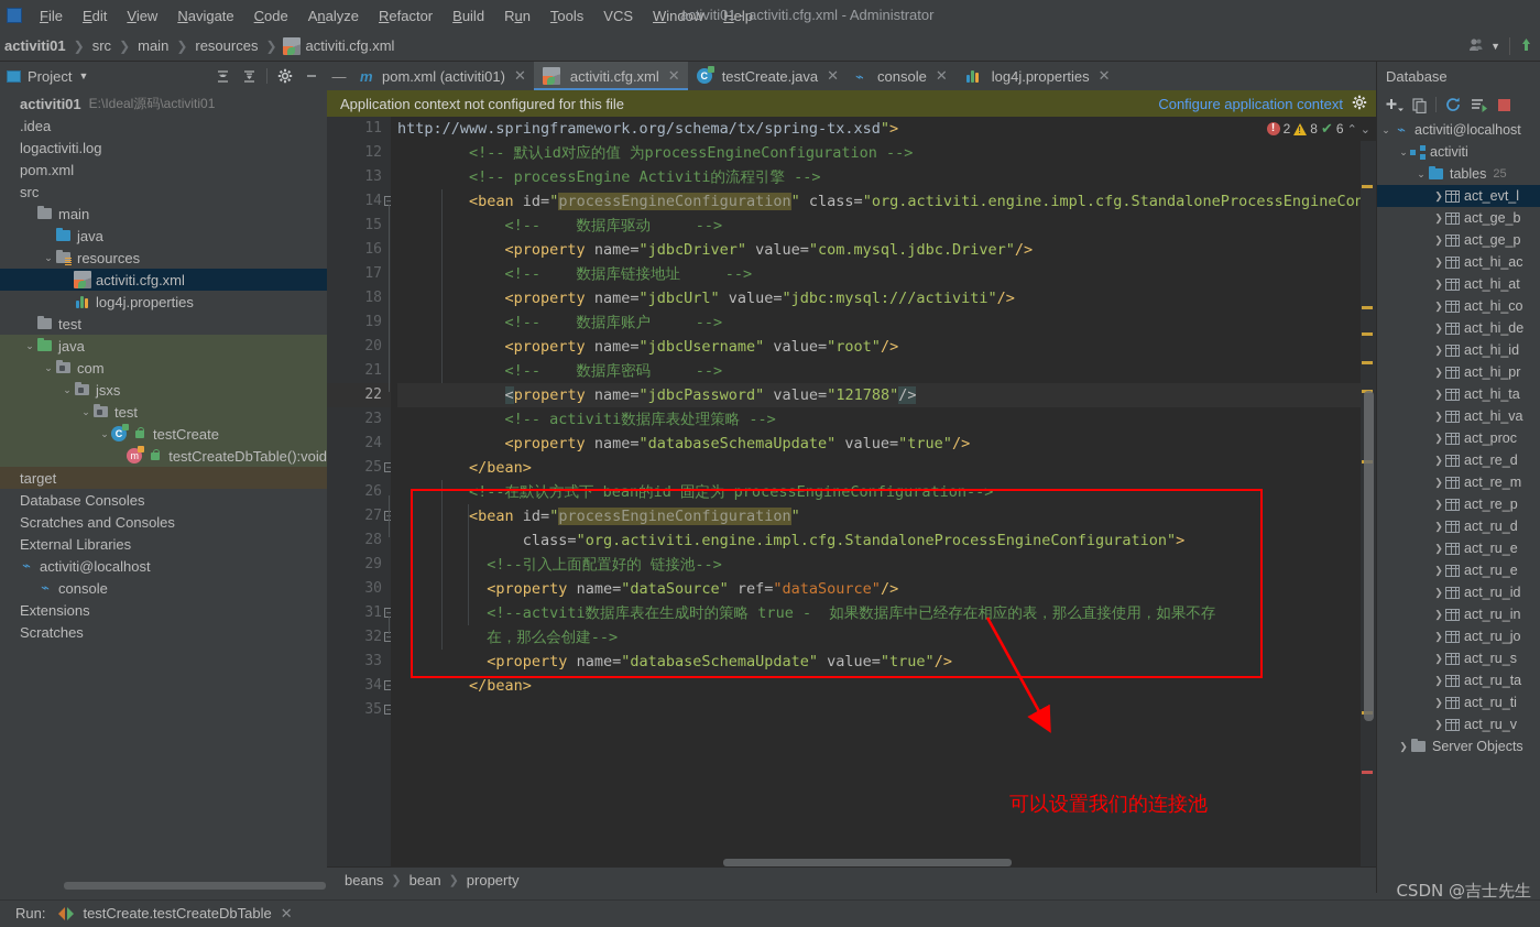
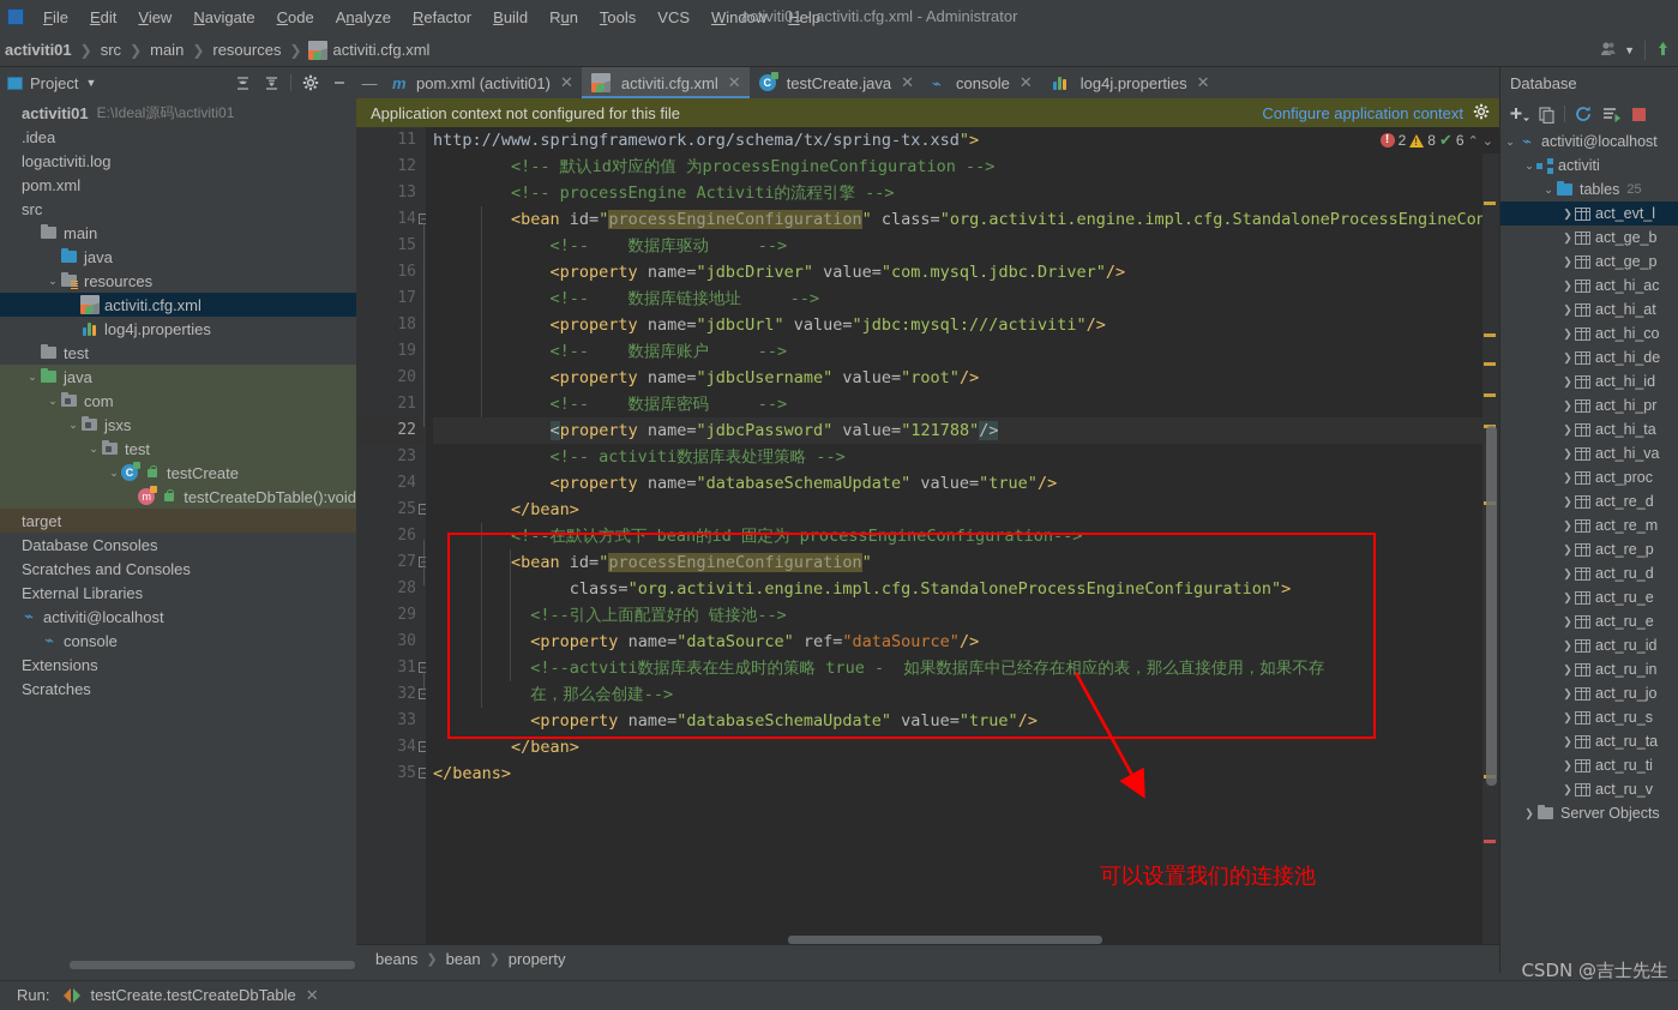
  File
  Edit
  View
  Navigate
  Code
  Analyze
  Refactor
  Build
  Run
  Tools
  VCS
  Window
  Help
  activiti01 - activiti.cfg.xml - Administrator
  activiti01
  ❯
  src
  ❯
  main
  ❯
  resources
  ❯
  activiti.cfg.xml
  ▼
  Project
  ▼
  activiti01
  E:\Ideal源码\activiti01
  .idea
  logactiviti.log
  pom.xml
  src
  main
  java
  ⌄
  resources
  activiti.cfg.xml
  log4j.properties
  test
  ⌄
  java
  ⌄
  com
  ⌄
  jsxs
  ⌄
  test
  ⌄
  C
  testCreate
  m
  testCreateDbTable():void
  target
  Database Consoles
  Scratches and Consoles
  External Libraries
  ⌁
  activiti@localhost
  ⌁
  console
  Extensions
  Scratches
  —
  m
  pom.xml (activiti01)
  ✕
  activiti.cfg.xml
  ✕
  C
  testCreate.java
  ✕
  ⌁
  console
  ✕
  log4j.properties
  ✕
  Application context not configured for this file
  Configure application context
  11
  12
  13
  14
  –
  15
  16
  17
  18
  19
  20
  21
  22
  23
  24
  25
  –
  26
  27
  28
  29
  30
  31
  –
  32
  –
  33
  34
  –
  35
  –
  http://www.springframework.org/schema/tx/spring-tx.xsd">
  <!-- 默认id对应的值 为processEngineConfiguration -->
  <!-- processEngine Activiti的流程引擎 -->
  <bean id="processEngineConfiguration" class="org.activiti.engine.impl.cfg.StandaloneProcessEngineCon
  <!-- 数据库驱动 -->
  <property name="jdbcDriver" value="com.mysql.jdbc.Driver"/>
  <!-- 数据库链接地址 -->
  <property name="jdbcUrl" value="jdbc:mysql:///activiti"/>
  <!-- 数据库账户 -->
  <property name="jdbcUsername" value="root"/>
  <!-- 数据库密码 -->
  <property name="jdbcPassword" value="121788"/>
  <!-- activiti数据库表处理策略 -->
  <property name="databaseSchemaUpdate" value="true"/>
  </bean>
  <!--在默认方式下 bean的id 固定为 processEngineConfiguration-->
  <bean id="processEngineConfiguration"
  class="org.activiti.engine.impl.cfg.StandaloneProcessEngineConfiguration">
  <!--引入上面配置好的 链接池-->
  <property name="dataSource" ref="dataSource"/>
  <!--actviti数据库表在生成时的策略 true - 如果数据库中已经存在相应的表，那么直接使用，如果不存
  在，那么会创建-->
  <property name="databaseSchemaUpdate" value="true"/>
  </bean>
+ </beans>
  !
  2
  8
  ✔
  6
  ⌃
  ⌄
  可以设置我们的连接池
  beans
  ❯
  bean
  ❯
  property
  Database
  ⌄
  ⌁
  activiti@localhost
  ⌄
  activiti
  ⌄
  tables
  25
  ❯
  act_evt_l
  ❯
  act_ge_b
  ❯
  act_ge_p
  ❯
  act_hi_ac
  ❯
  act_hi_at
  ❯
  act_hi_co
  ❯
  act_hi_de
  ❯
  act_hi_id
  ❯
  act_hi_pr
  ❯
  act_hi_ta
  ❯
  act_hi_va
  ❯
  act_proc
  ❯
  act_re_d
  ❯
  act_re_m
  ❯
  act_re_p
  ❯
  act_ru_d
  ❯
  act_ru_e
  ❯
  act_ru_e
  ❯
  act_ru_id
  ❯
  act_ru_in
  ❯
  act_ru_jo
  ❯
  act_ru_s
  ❯
  act_ru_ta
  ❯
  act_ru_ti
  ❯
  act_ru_v
  ❯
  Server Objects
  Run:
  testCreate.testCreateDbTable
  ✕
  CSDN @吉士先生
